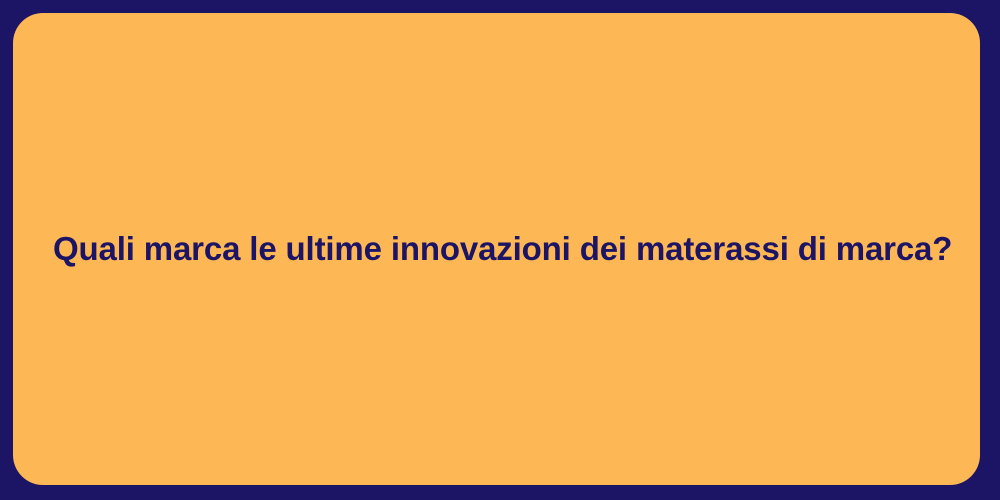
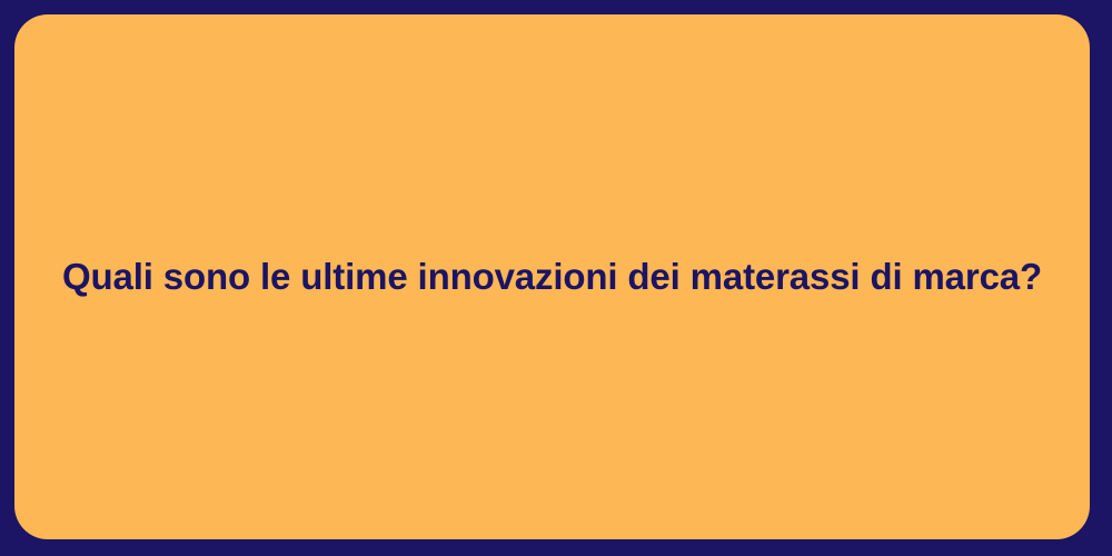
- Quali marca le ultime innovazioni dei materassi di marca?
+ Quali sono le ultime innovazioni dei materassi di marca?
